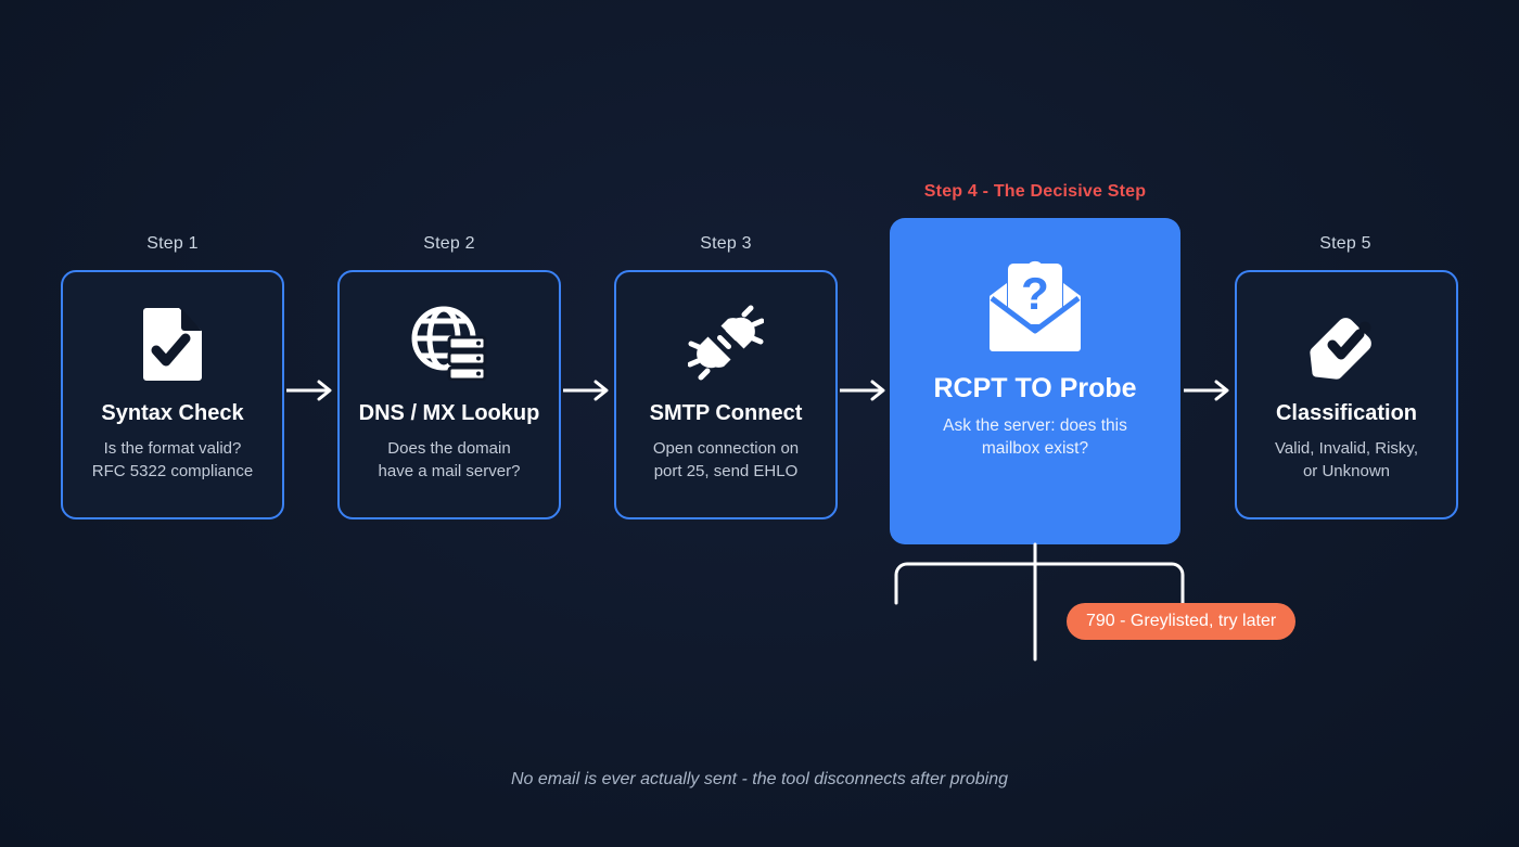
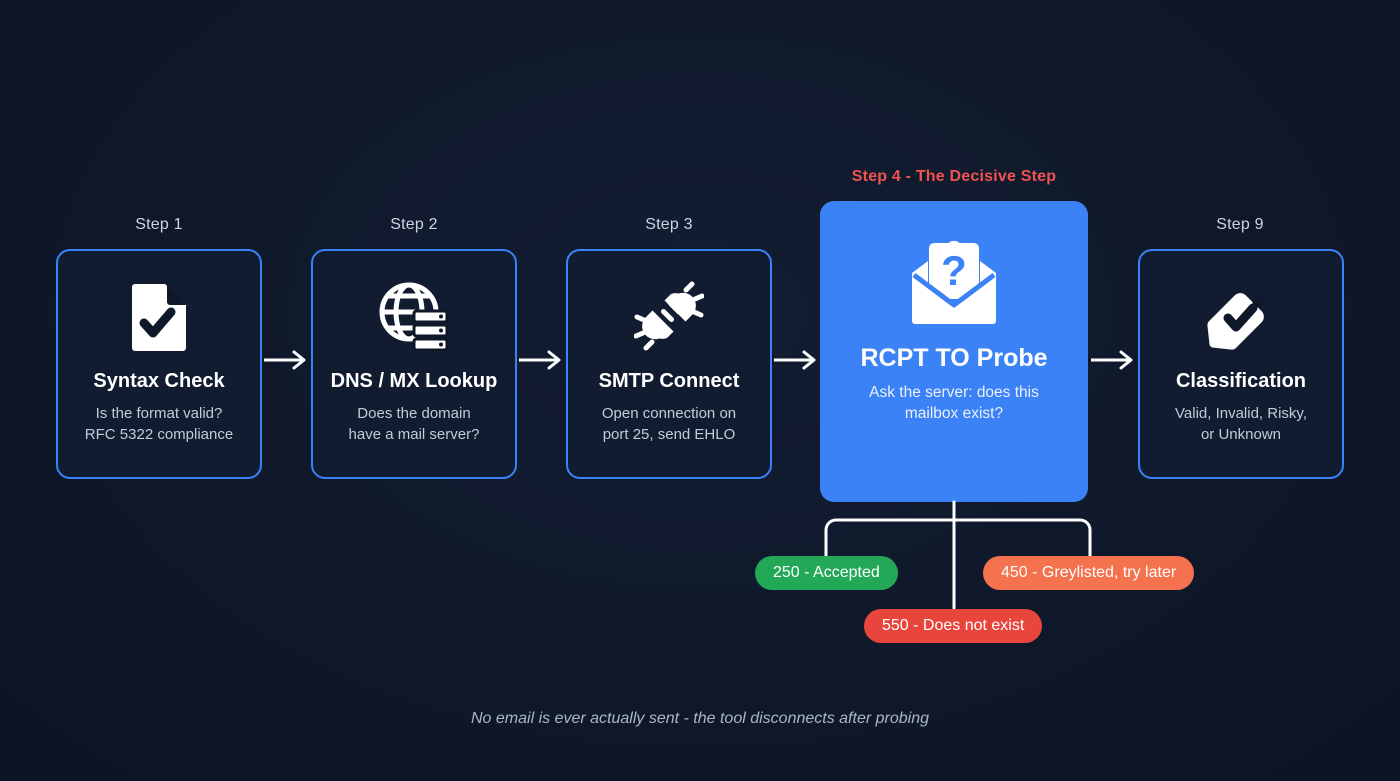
  Step 1
  Step 2
  Step 3
  Step 4 - The Decisive Step
- Step 5
+ Step 9
  Syntax Check
  Is the format valid?
  RFC 5322 compliance
  DNS / MX Lookup
  Does the domain
  have a mail server?
  SMTP Connect
  Open connection on
  port 25, send EHLO
  ?
  RCPT TO Probe
  Ask the server: does this
  mailbox exist?
  Classification
  Valid, Invalid, Risky,
  or Unknown
+ 250 - Accepted
+ 550 - Does not exist
- 790 - Greylisted, try later
+ 450 - Greylisted, try later
  No email is ever actually sent - the tool disconnects after probing
